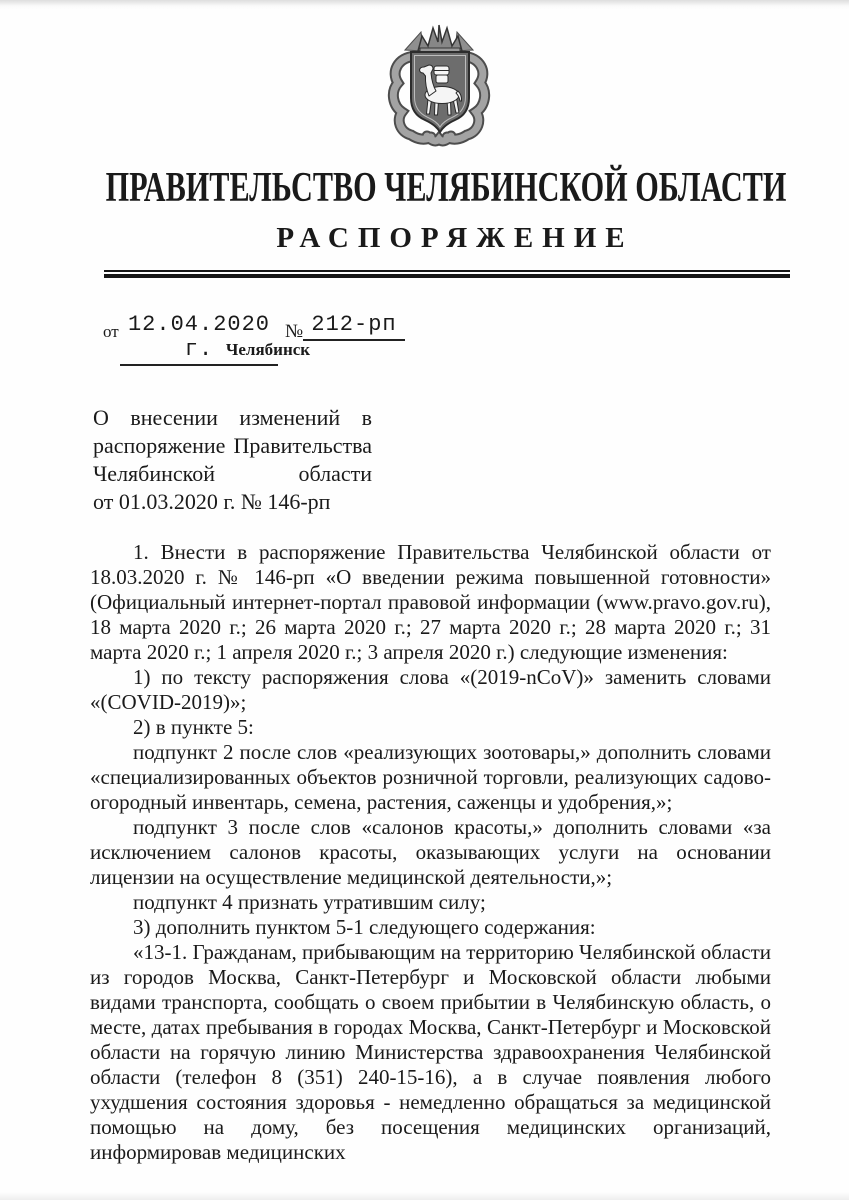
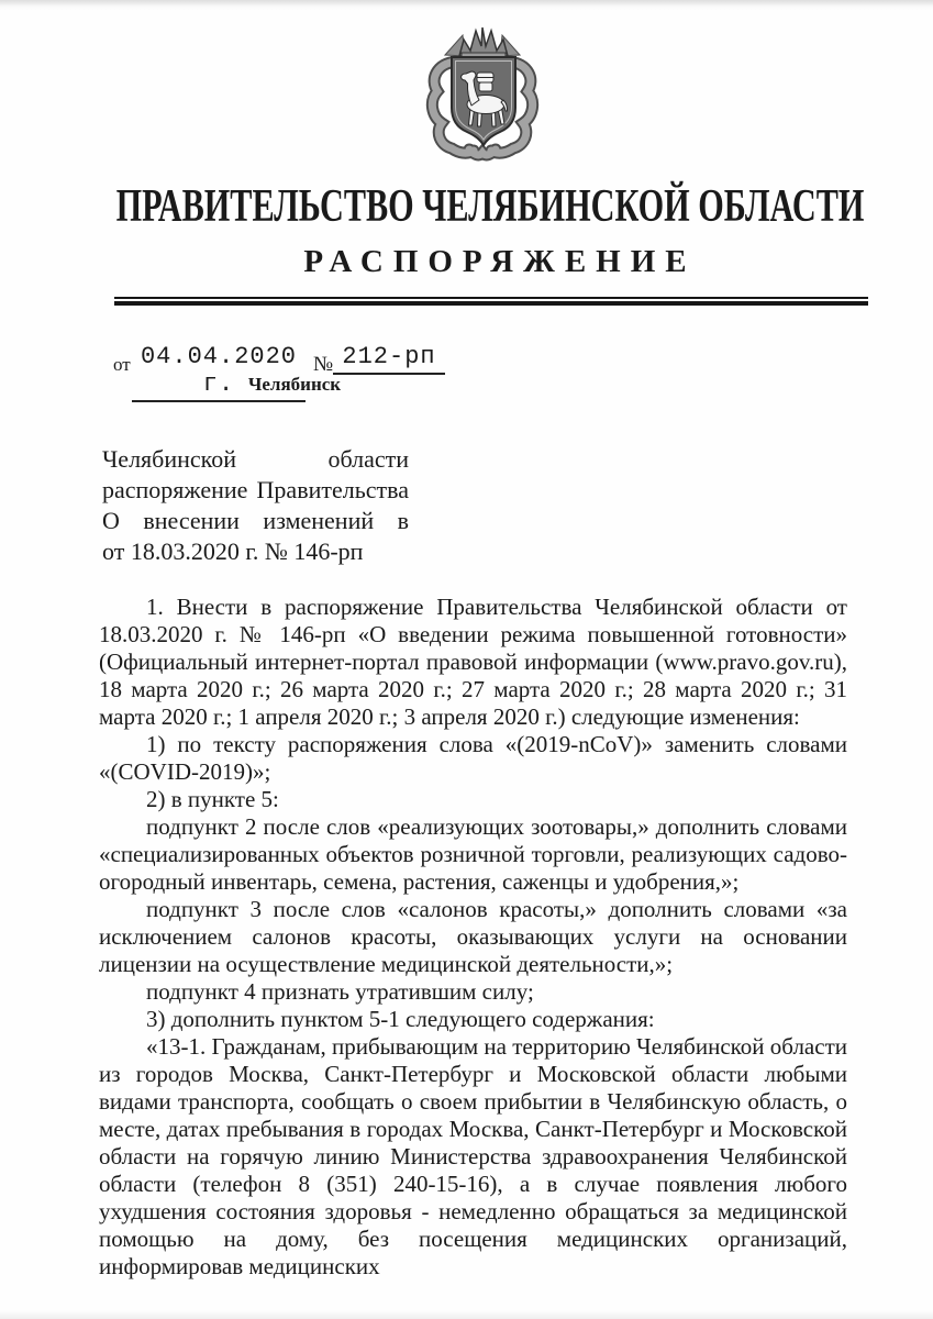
  ПРАВИТЕЛЬСТВО ЧЕЛЯБИНСКОЙ ОБЛАСТИ
  РАСПОРЯЖЕНИЕ
  от
- 12.04.2020 г.
+ 04.04.2020 г.
  №
  212-рп
  Челябинск
- О внесении изменений в
+ Челябинской области
  распоряжение Правительства
- Челябинской области
+ О внесении изменений в
- от 01.03.2020 г. № 146-рп
+ от 18.03.2020 г. № 146-рп
  1. Внести в распоряжение Правительства Челябинской области от 18.03.2020 г. № 146-рп «О введении режима повышенной готовности» (Официальный интернет-портал правовой информации (www.pravo.gov.ru), 18 марта 2020 г.; 26 марта 2020 г.; 27 марта 2020 г.; 28 марта 2020 г.; 31 марта 2020 г.; 1 апреля 2020 г.; 3 апреля 2020 г.) следующие изменения:
  1) по тексту распоряжения слова «(2019-nCoV)» заменить словами «(COVID-2019)»;
  2) в пункте 5:
  подпункт 2 после слов «реализующих зоотовары,» дополнить словами «специализированных объектов розничной торговли, реализующих садово-огородный инвентарь, семена, растения, саженцы и удобрения,»;
  подпункт 3 после слов «салонов красоты,» дополнить словами «за исключением салонов красоты, оказывающих услуги на основании лицензии на осуществление медицинской деятельности,»;
  подпункт 4 признать утратившим силу;
  3) дополнить пунктом 5-1 следующего содержания:
  «13-1. Гражданам, прибывающим на территорию Челябинской области из городов Москва, Санкт-Петербург и Московской области любыми видами транспорта, сообщать о своем прибытии в Челябинскую область, о месте, датах пребывания в городах Москва, Санкт-Петербург и Московской области на горячую линию Министерства здравоохранения Челябинской области (телефон 8 (351) 240-15-16), а в случае появления любого ухудшения состояния здоровья - немедленно обращаться за медицинской помощью на дому, без посещения медицинских организаций, информировав медицинских
